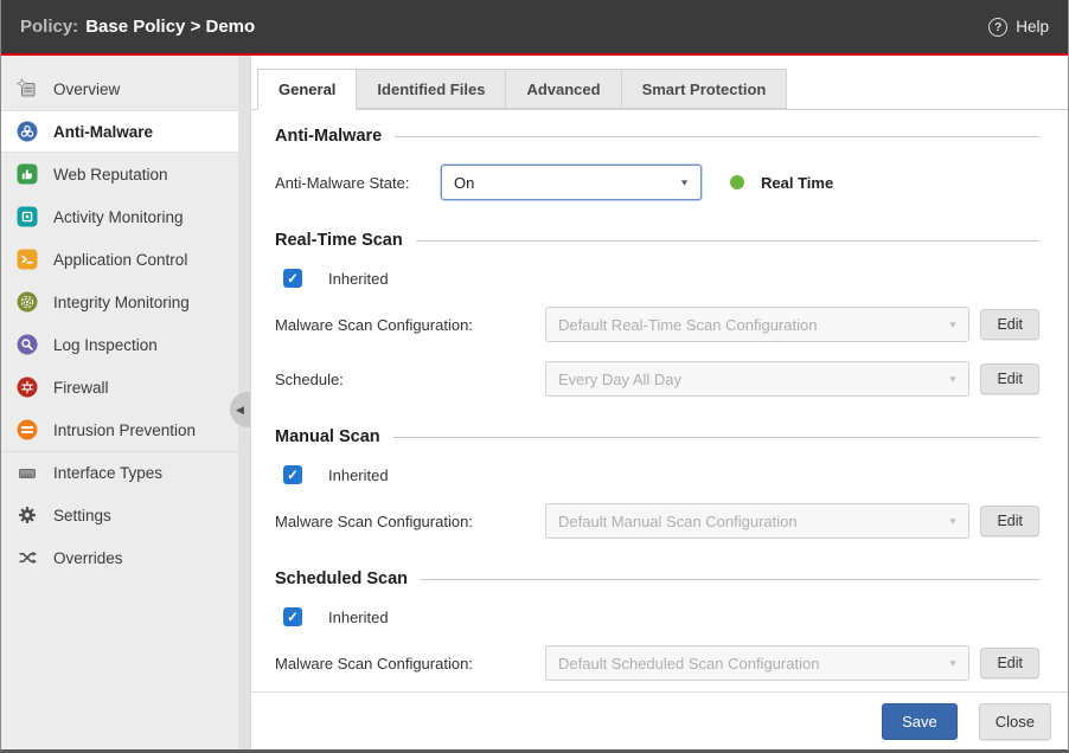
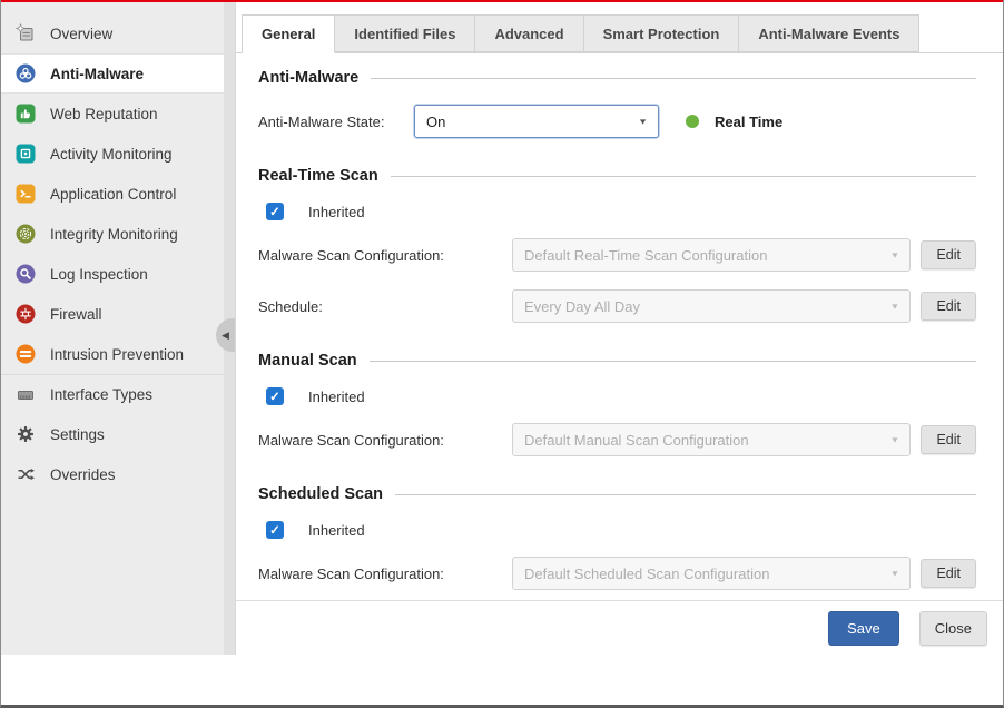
- Policy: Base Policy > Demo
- Help
  Overview
  Anti-Malware
  Web Reputation
  Activity Monitoring
  Application Control
  Integrity Monitoring
  Log Inspection
  Firewall
  Intrusion Prevention
  Interface Types
  Settings
  Overrides
  General
  Identified Files
  Advanced
  Smart Protection
+ Anti-Malware Events
  Anti-Malware
  Anti-Malware State:
  On
  ▼
  Real Time
  Real-Time Scan
  Inherited
  Malware Scan Configuration:
  Default Real-Time Scan Configuration
  ▼
  Edit
  Schedule:
  Every Day All Day
  ▼
  Edit
  Manual Scan
  Inherited
  Malware Scan Configuration:
  Default Manual Scan Configuration
  ▼
  Edit
  Scheduled Scan
  Inherited
  Malware Scan Configuration:
  Default Scheduled Scan Configuration
  ▼
  Edit
  Save
  Close
